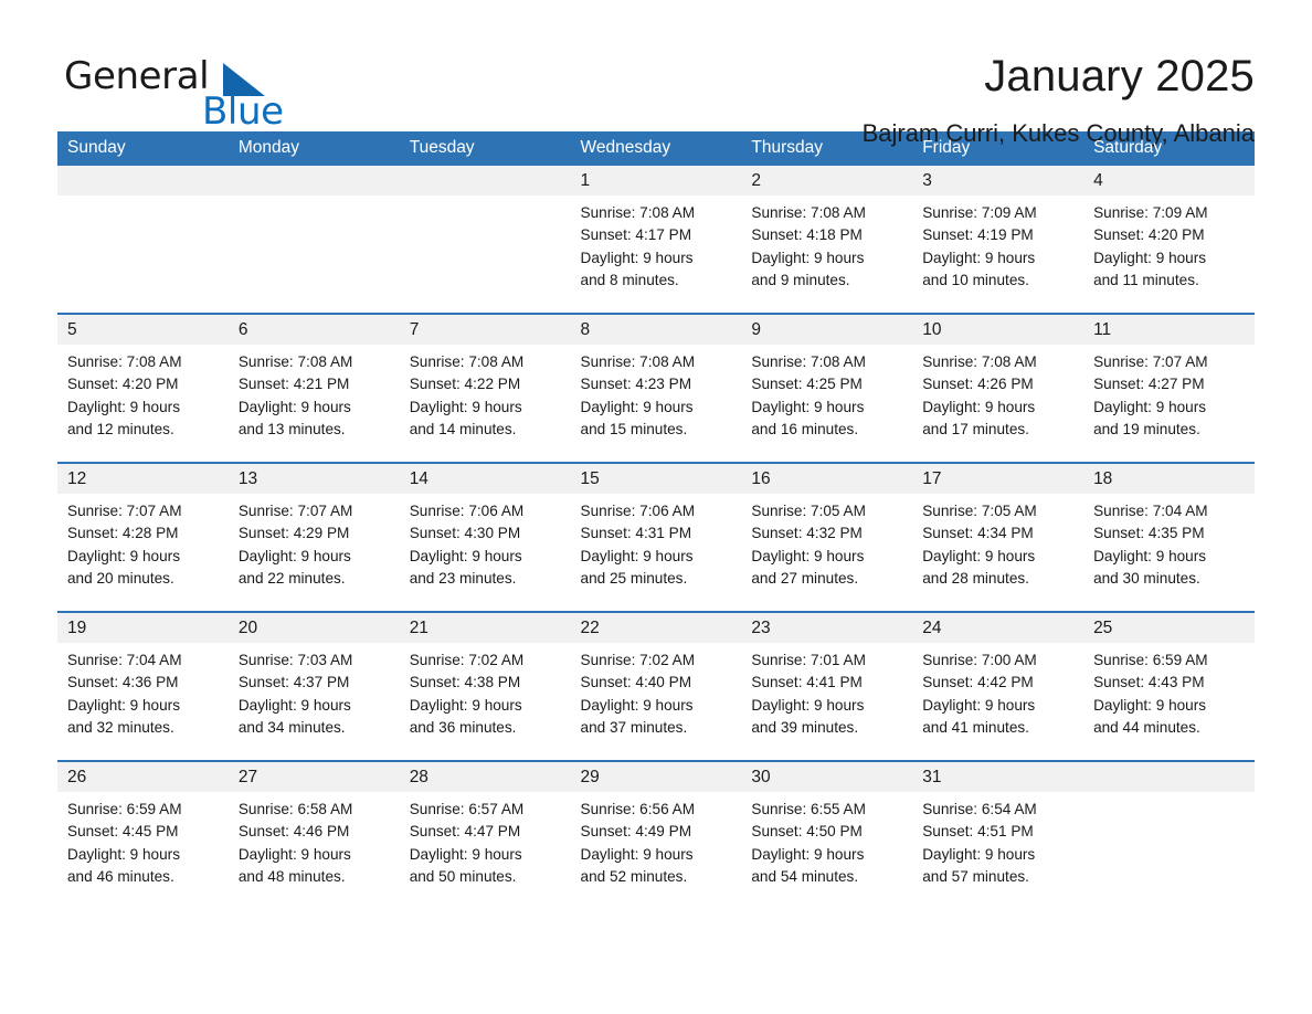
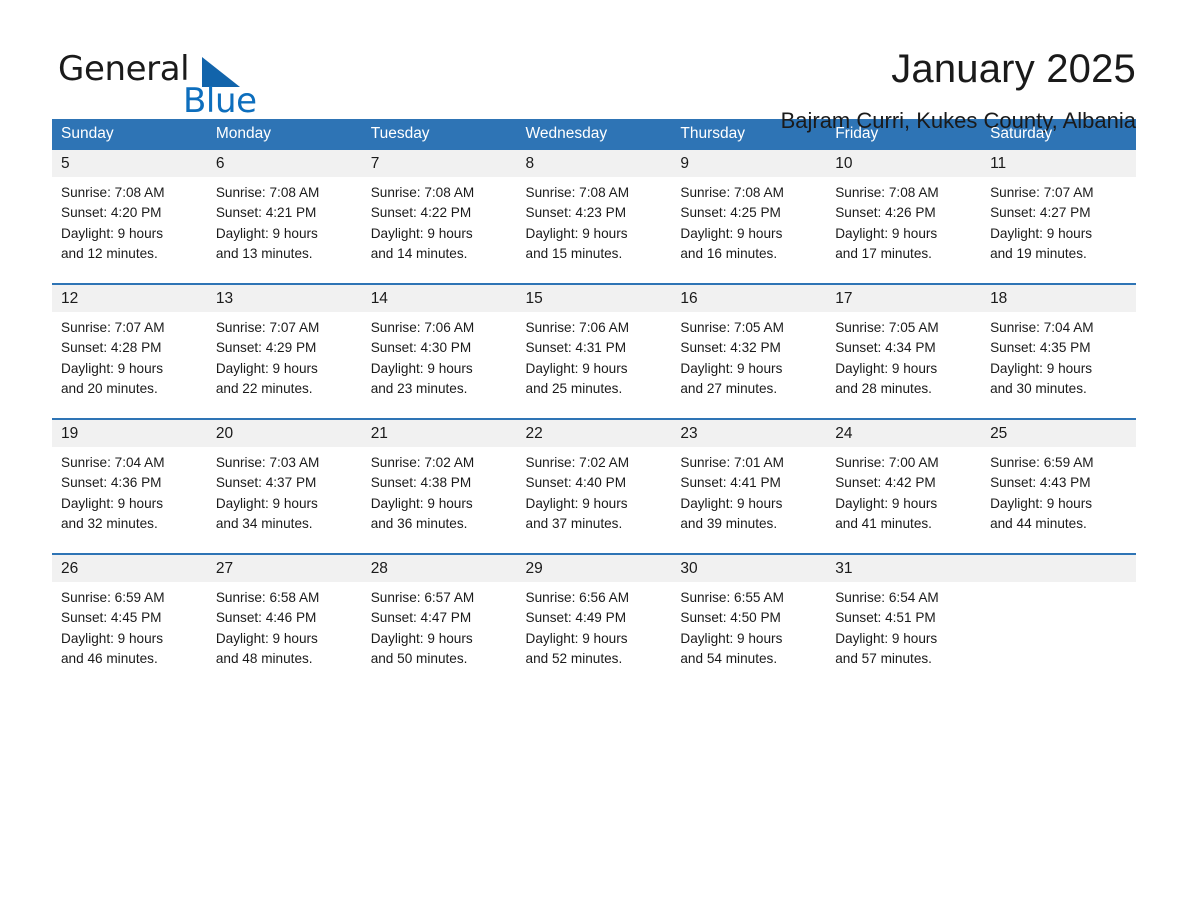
  General
  Blue
  January 2025
  Bajram Curri, Kukes County, Albania
  Sunday	Monday	Tuesday	Wednesday	Thursday	Friday	Saturday
- 			1Sunrise: 7:08 AMSunset: 4:17 PMDaylight: 9 hoursand 8 minutes.	2Sunrise: 7:08 AMSunset: 4:18 PMDaylight: 9 hoursand 9 minutes.	3Sunrise: 7:09 AMSunset: 4:19 PMDaylight: 9 hoursand 10 minutes.	4Sunrise: 7:09 AMSunset: 4:20 PMDaylight: 9 hoursand 11 minutes.
  5Sunrise: 7:08 AMSunset: 4:20 PMDaylight: 9 hoursand 12 minutes.	6Sunrise: 7:08 AMSunset: 4:21 PMDaylight: 9 hoursand 13 minutes.	7Sunrise: 7:08 AMSunset: 4:22 PMDaylight: 9 hoursand 14 minutes.	8Sunrise: 7:08 AMSunset: 4:23 PMDaylight: 9 hoursand 15 minutes.	9Sunrise: 7:08 AMSunset: 4:25 PMDaylight: 9 hoursand 16 minutes.	10Sunrise: 7:08 AMSunset: 4:26 PMDaylight: 9 hoursand 17 minutes.	11Sunrise: 7:07 AMSunset: 4:27 PMDaylight: 9 hoursand 19 minutes.
  12Sunrise: 7:07 AMSunset: 4:28 PMDaylight: 9 hoursand 20 minutes.	13Sunrise: 7:07 AMSunset: 4:29 PMDaylight: 9 hoursand 22 minutes.	14Sunrise: 7:06 AMSunset: 4:30 PMDaylight: 9 hoursand 23 minutes.	15Sunrise: 7:06 AMSunset: 4:31 PMDaylight: 9 hoursand 25 minutes.	16Sunrise: 7:05 AMSunset: 4:32 PMDaylight: 9 hoursand 27 minutes.	17Sunrise: 7:05 AMSunset: 4:34 PMDaylight: 9 hoursand 28 minutes.	18Sunrise: 7:04 AMSunset: 4:35 PMDaylight: 9 hoursand 30 minutes.
  19Sunrise: 7:04 AMSunset: 4:36 PMDaylight: 9 hoursand 32 minutes.	20Sunrise: 7:03 AMSunset: 4:37 PMDaylight: 9 hoursand 34 minutes.	21Sunrise: 7:02 AMSunset: 4:38 PMDaylight: 9 hoursand 36 minutes.	22Sunrise: 7:02 AMSunset: 4:40 PMDaylight: 9 hoursand 37 minutes.	23Sunrise: 7:01 AMSunset: 4:41 PMDaylight: 9 hoursand 39 minutes.	24Sunrise: 7:00 AMSunset: 4:42 PMDaylight: 9 hoursand 41 minutes.	25Sunrise: 6:59 AMSunset: 4:43 PMDaylight: 9 hoursand 44 minutes.
  26Sunrise: 6:59 AMSunset: 4:45 PMDaylight: 9 hoursand 46 minutes.	27Sunrise: 6:58 AMSunset: 4:46 PMDaylight: 9 hoursand 48 minutes.	28Sunrise: 6:57 AMSunset: 4:47 PMDaylight: 9 hoursand 50 minutes.	29Sunrise: 6:56 AMSunset: 4:49 PMDaylight: 9 hoursand 52 minutes.	30Sunrise: 6:55 AMSunset: 4:50 PMDaylight: 9 hoursand 54 minutes.	31Sunrise: 6:54 AMSunset: 4:51 PMDaylight: 9 hoursand 57 minutes.
